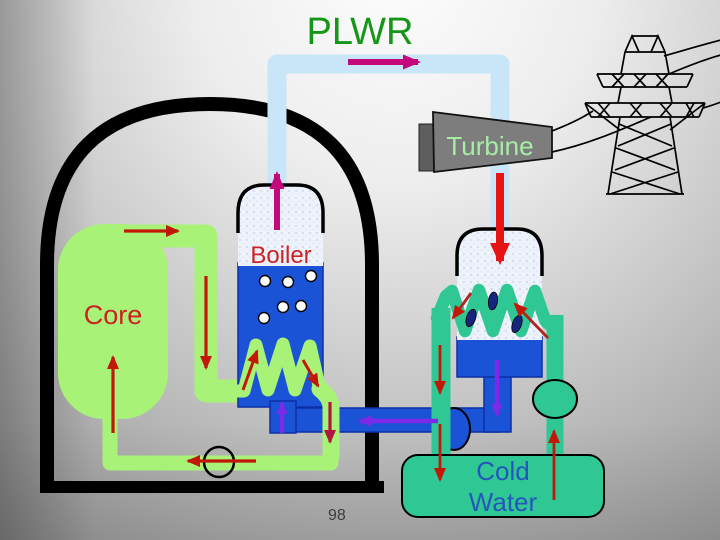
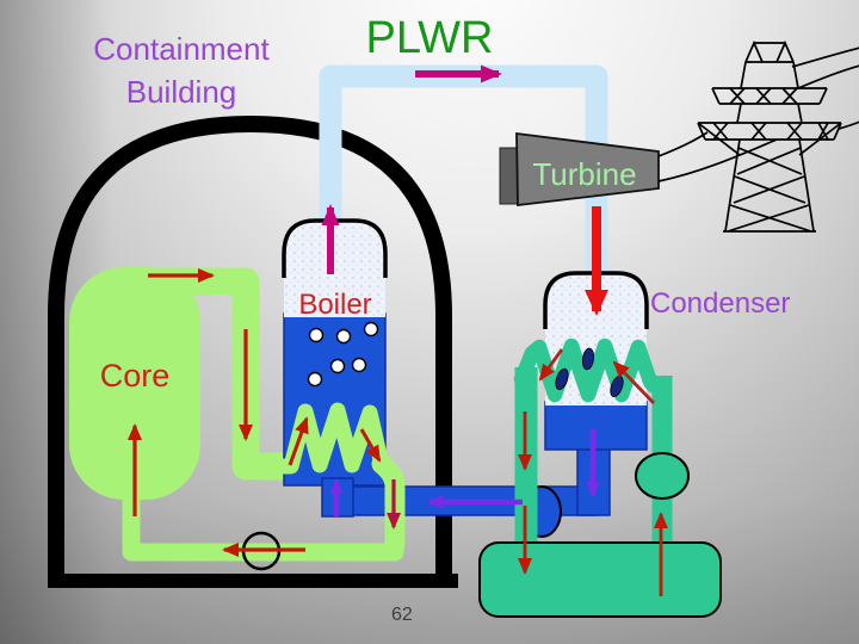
+ Containment Building
  PLWR
  Turbine
  Boiler
+ Condenser
  Core
- Cold Water
- 98
+ 62
